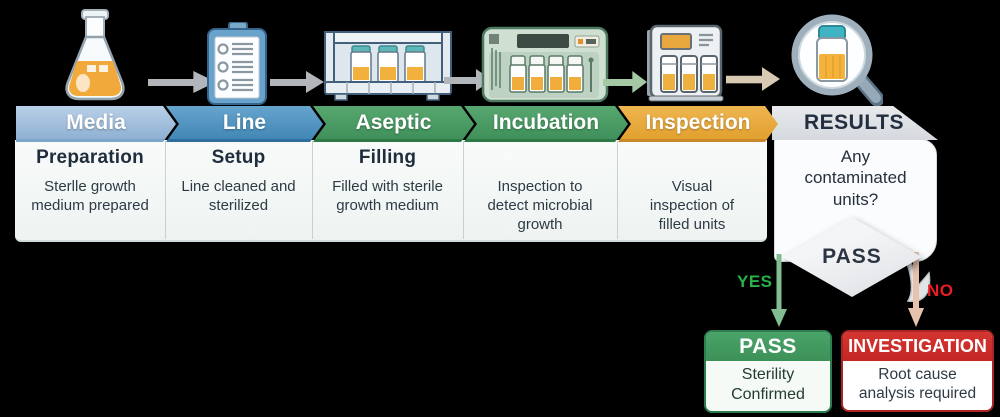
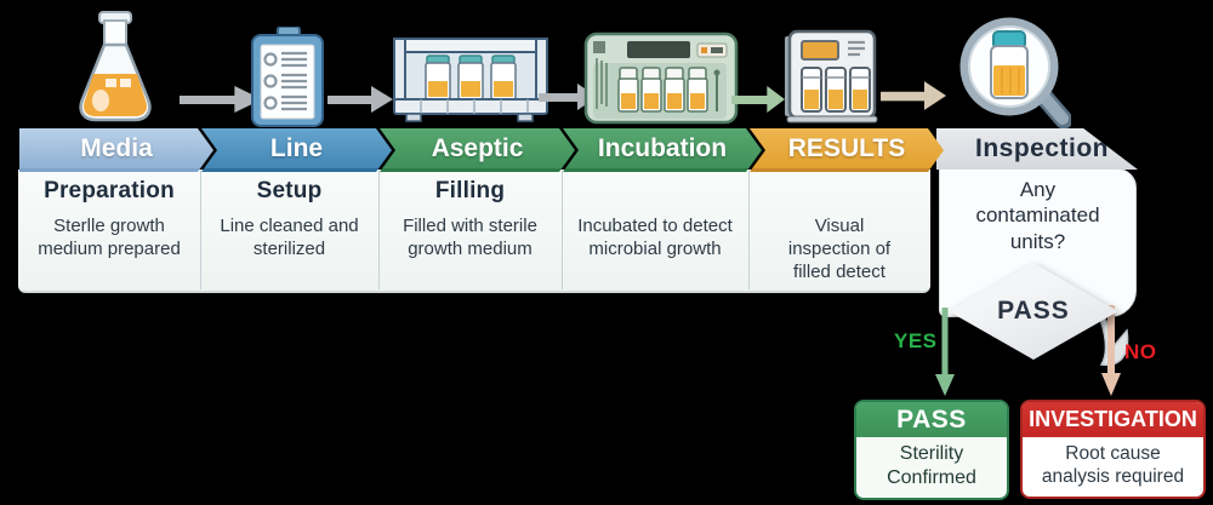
  Media
  Line
  Aseptic
  Incubation
- Inspection
+ RESULTS
  Any contaminated units?
- RESULTS
+ Inspection
  Preparation
  Sterlle growth medium prepared
  Setup
  Line cleaned and sterilized
  Filling
  Filled with sterile growth medium
- Inspection to detect microbial growth
+ Incubated to detect microbial growth
- Visual inspection of filled units
+ Visual inspection of filled detect
  PASS
  YES
  NO
  PASS
  Sterility Confirmed
  INVESTIGATION
  Root cause analysis required
